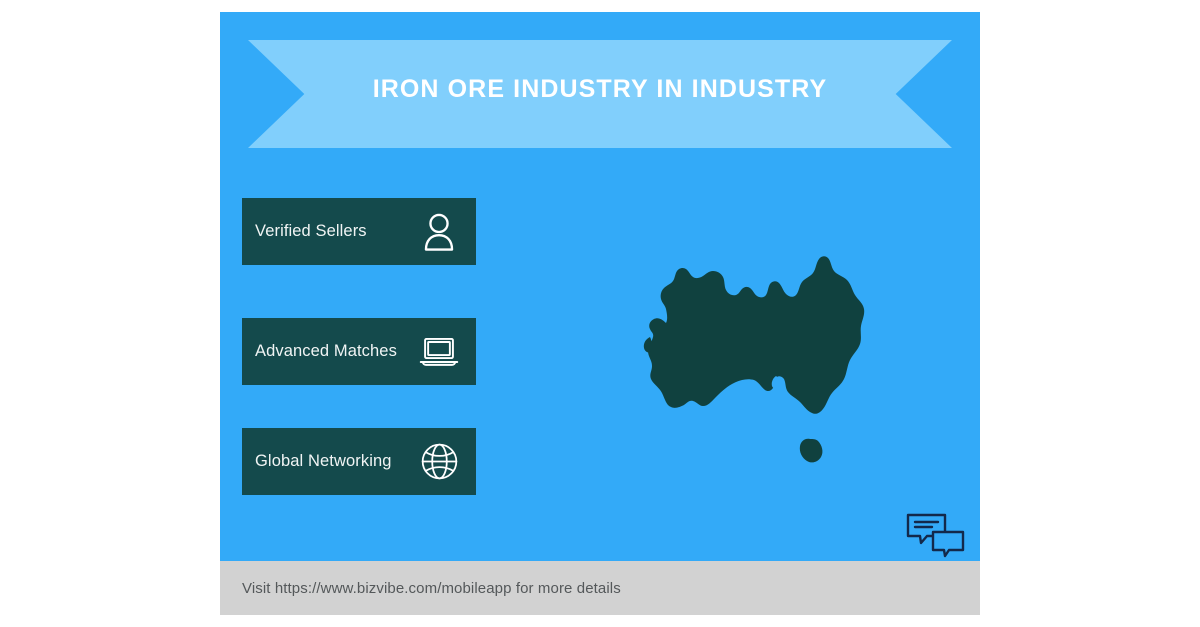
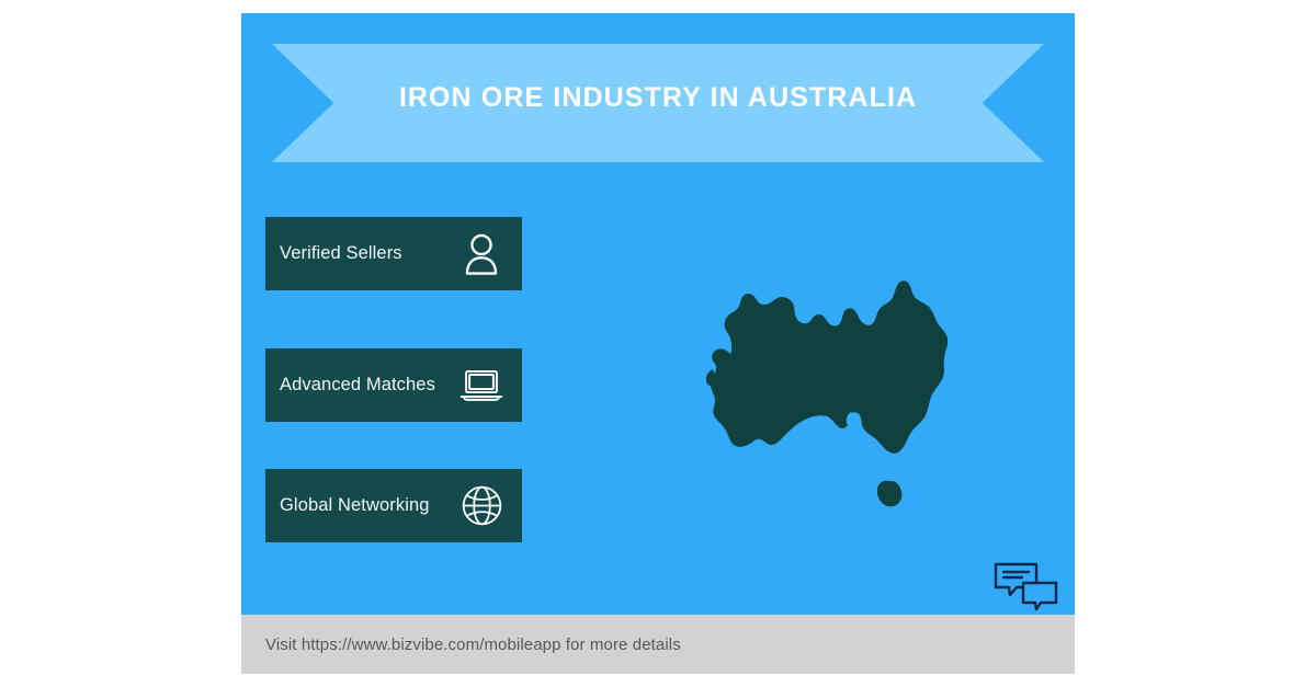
- IRON ORE INDUSTRY IN INDUSTRY
+ IRON ORE INDUSTRY IN AUSTRALIA
  Verified Sellers
  Advanced Matches
  Global Networking
  Visit https://www.bizvibe.com/mobileapp for more details
